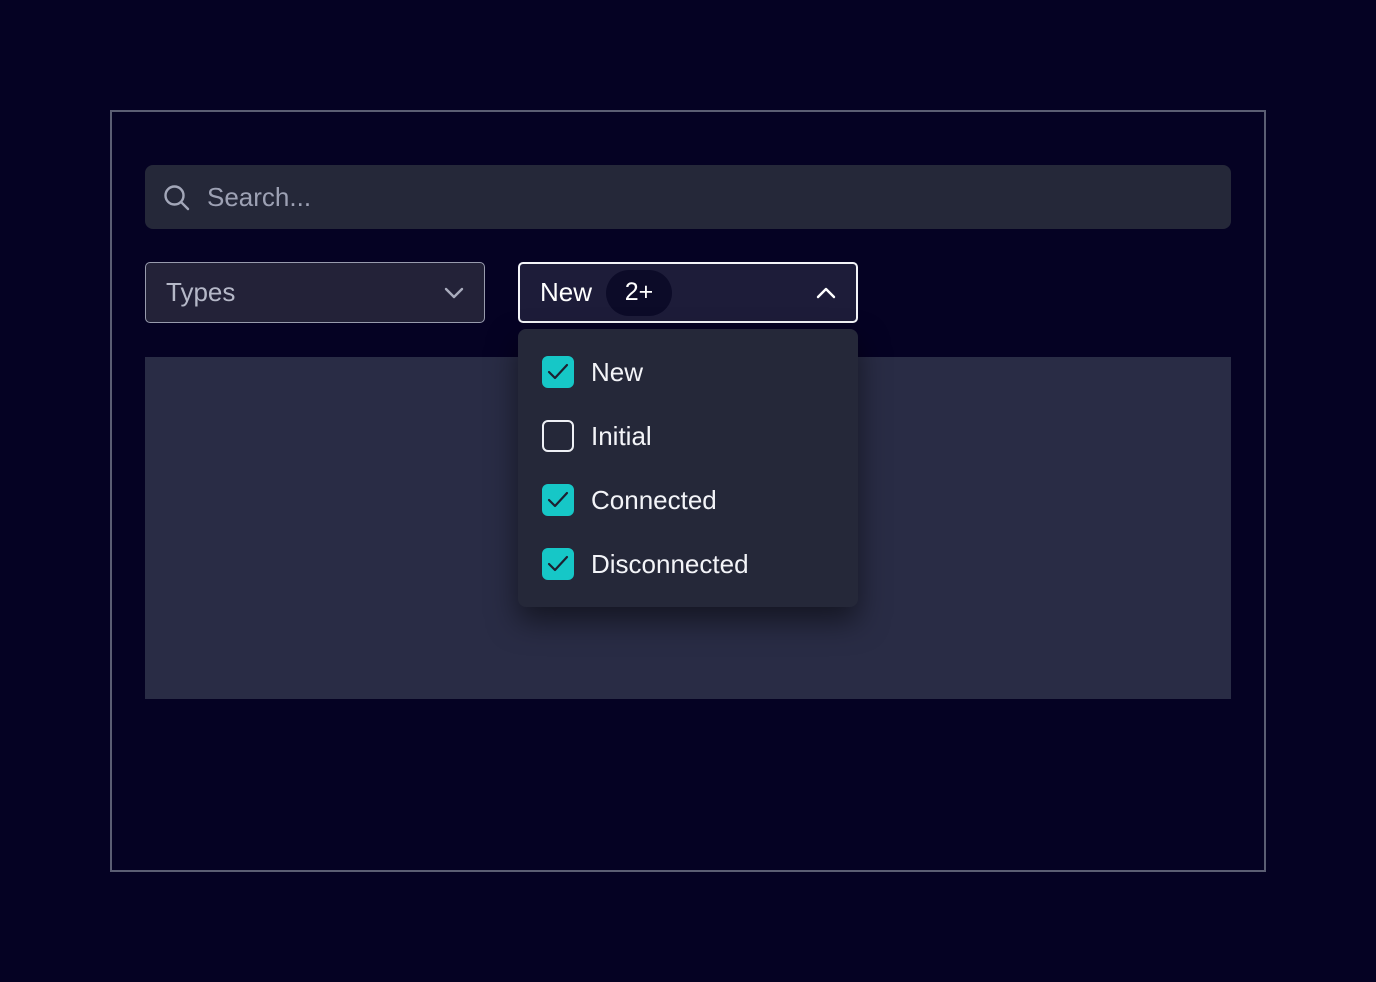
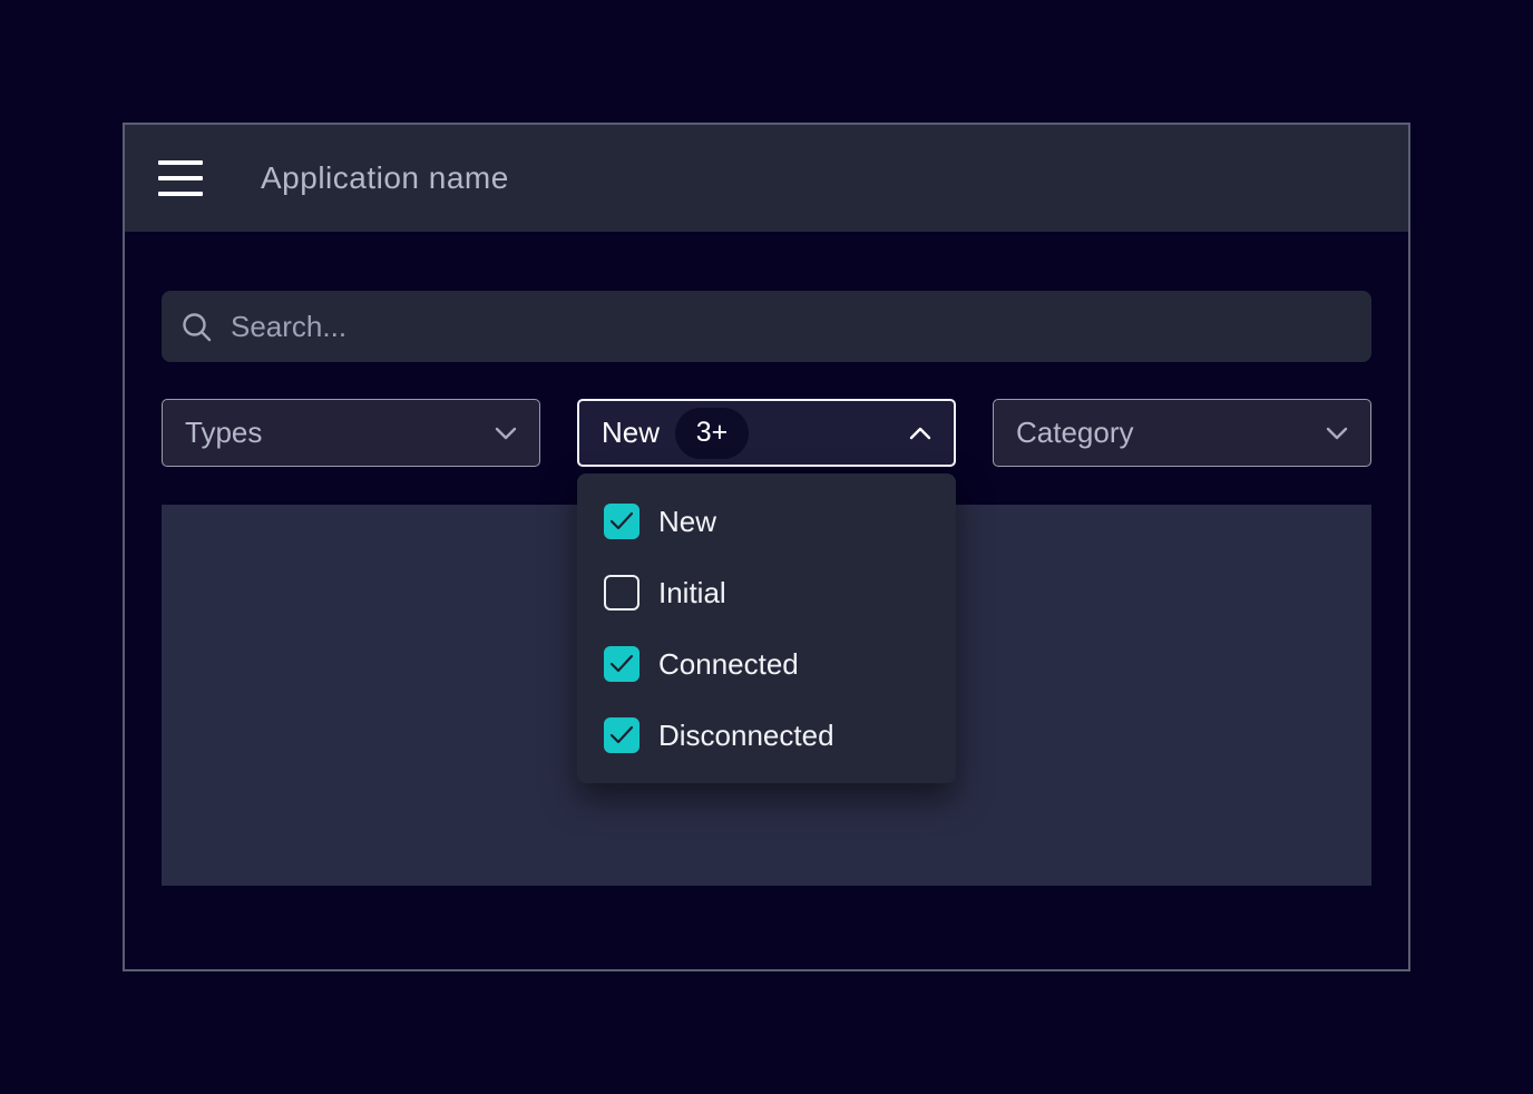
+ Application name
  Search...
  Types
  New
- 2+
+ 3+
  New
  Initial
  Connected
  Disconnected
+ Category
